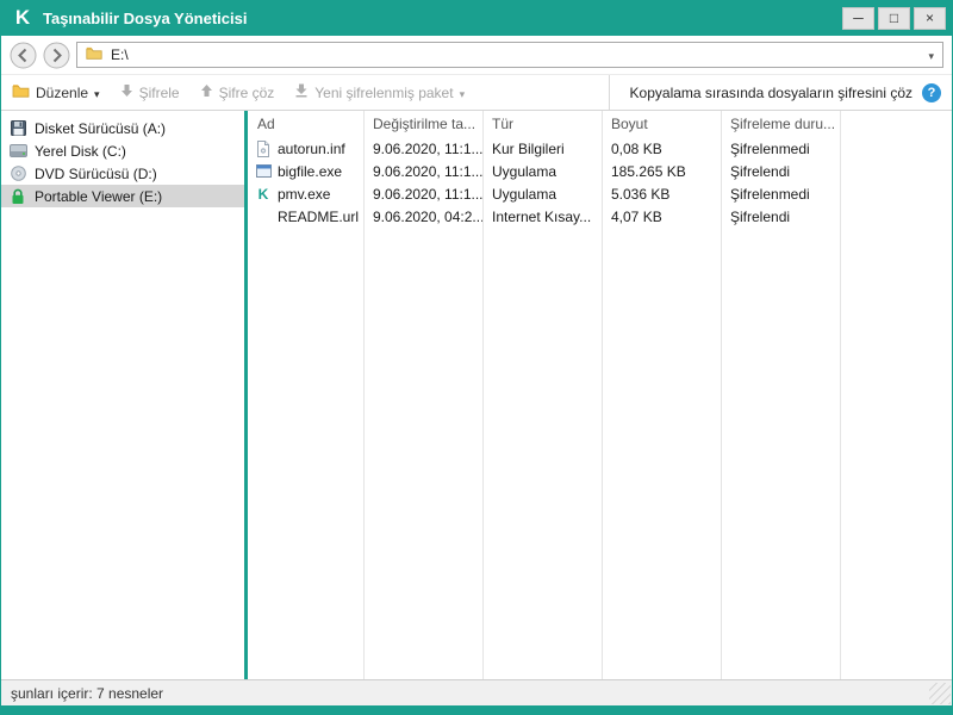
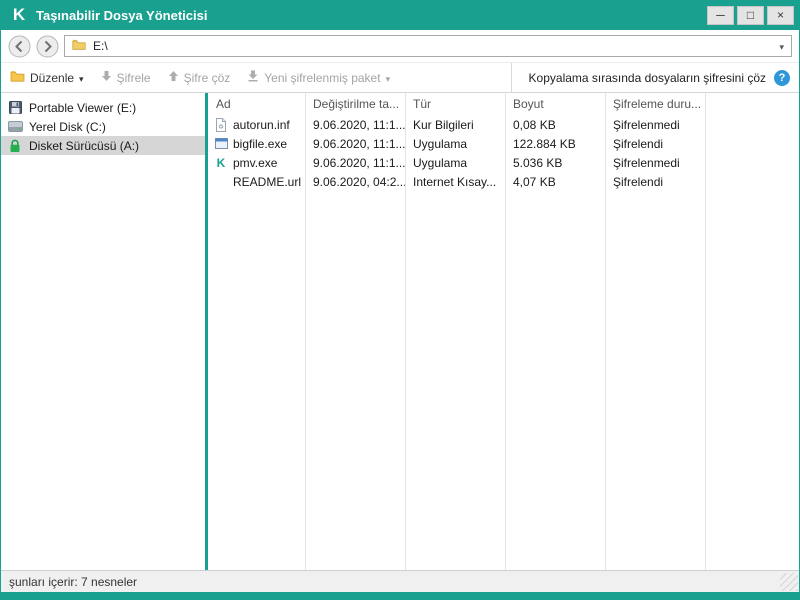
  K
  Taşınabilir Dosya Yöneticisi
  ─
  □
  ×
  E:\
  Düzenle
  Şifrele
  Şifre çöz
  Yeni şifrelenmiş paket
  Kopyalama sırasında dosyaların şifresini çöz
- Disket Sürücüsü (A:)
+ Portable Viewer (E:)
  Yerel Disk (C:)
- DVD Sürücüsü (D:)
- Portable Viewer (E:)
+ Disket Sürücüsü (A:)
  Ad
  Değiştirilme ta...
  Tür
  Boyut
  Şifreleme duru...
  autorun.inf
  9.06.2020, 11:1...
  Kur Bilgileri
  0,08 KB
  Şifrelenmedi
  bigfile.exe
  9.06.2020, 11:1...
  Uygulama
- 185.265 KB
+ 122.884 KB
  Şifrelendi
  K
  pmv.exe
  9.06.2020, 11:1...
  Uygulama
  5.036 KB
  Şifrelenmedi
  README.url
  9.06.2020, 04:2...
  Internet Kısay...
  4,07 KB
  Şifrelendi
  şunları içerir: 7 nesneler
